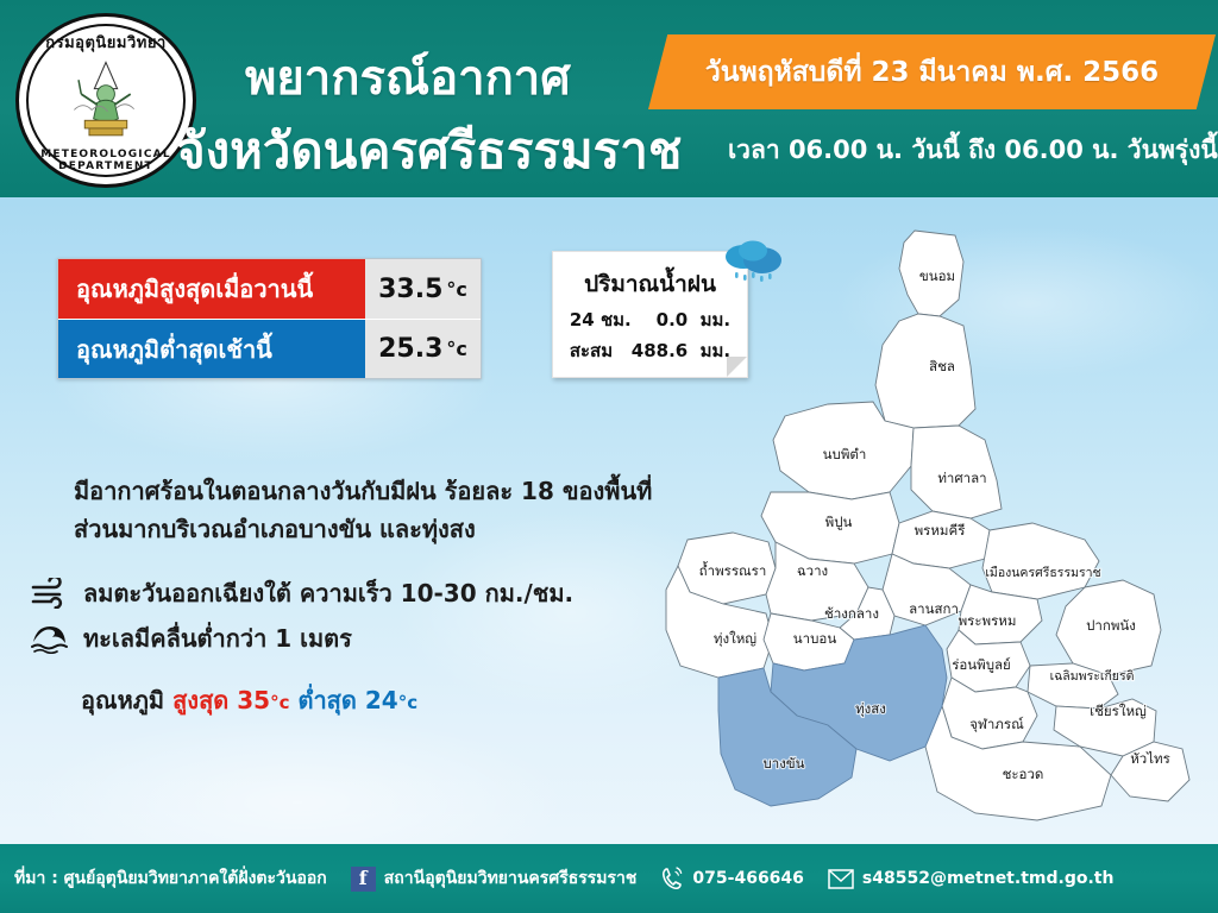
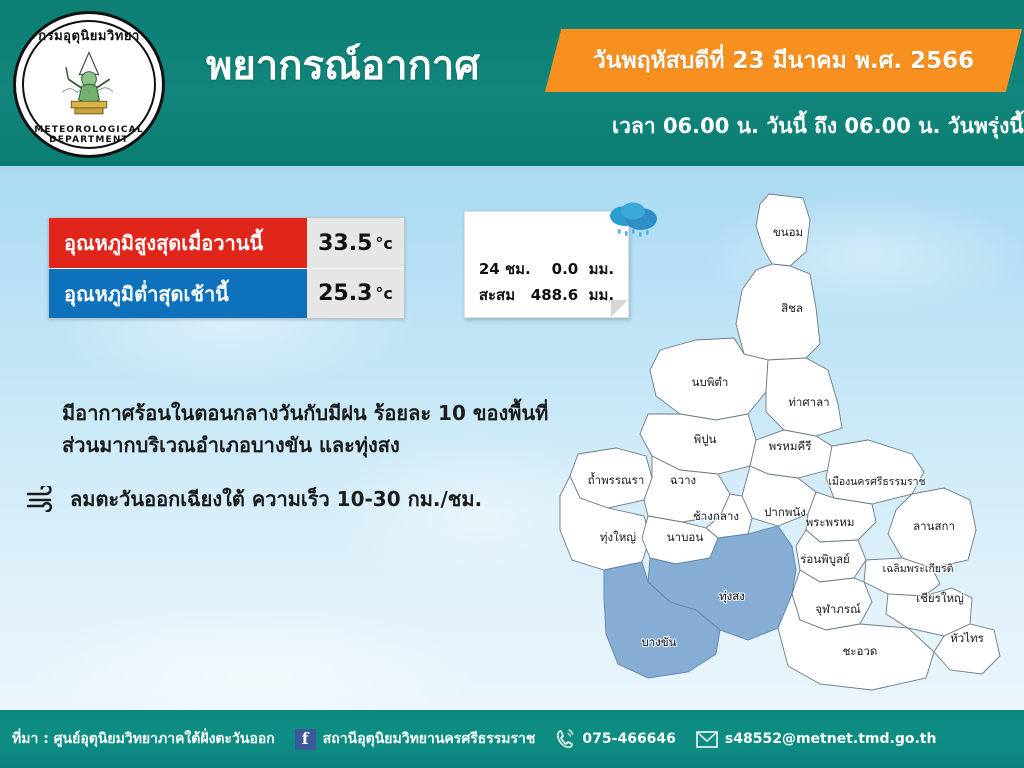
  กรมอุตุนิยมวิทยา
  METEOROLOGICAL DEPARTMENT
  พยากรณ์อากาศ
- จังหวัดนครศรีธรรมราช
  วันพฤหัสบดีที่ 23 มีนาคม พ.ศ. 2566
  เวลา 06.00 น. วันนี้ ถึง 06.00 น. วันพรุ่งนี้
  อุณหภูมิสูงสุดเมื่อวานนี้
  33.5
  °c
  อุณหภูมิต่ำสุดเช้านี้
  25.3
  °c
- ปริมาณน้ำฝน
  24 ชม. 0.0 มม.
  สะสม 488.6 มม.
- มีอากาศร้อนในตอนกลางวันกับมีฝน ร้อยละ 18 ของพื้นที่
+ มีอากาศร้อนในตอนกลางวันกับมีฝน ร้อยละ 10 ของพื้นที่
  ส่วนมากบริเวณอำเภอบางขัน และทุ่งสง
  ลมตะวันออกเฉียงใต้ ความเร็ว 10-30 กม./ชม.
- ทะเลมีคลื่นต่ำกว่า 1 เมตร
- อุณหภูมิ สูงสุด 35°c ต่ำสุด 24°c
  ขนอม
  สิชล
  นบพิตำ
  ท่าศาลา
  พิปูน
  พรหมคีรี
  ถ้ำพรรณรา
  ฉวาง
  เมืองนครศรีธรรมราช
  ช้างกลาง
- ลานสกา
+ ปากพนัง
  พระพรหม
- ปากพนัง
+ ลานสกา
  ทุ่งใหญ่
  นาบอน
  ร่อนพิบูลย์
  เฉลิมพระเกียรติ
  เชียรใหญ่
  ทุ่งสง
  จุฬาภรณ์
  หัวไทร
  บางขัน
  ชะอวด
  ที่มา : ศูนย์อุตุนิยมวิทยาภาคใต้ฝั่งตะวันออก
  f
  สถานีอุตุนิยมวิทยานครศรีธรรมราช
  075-466646
  s48552@metnet.tmd.go.th
